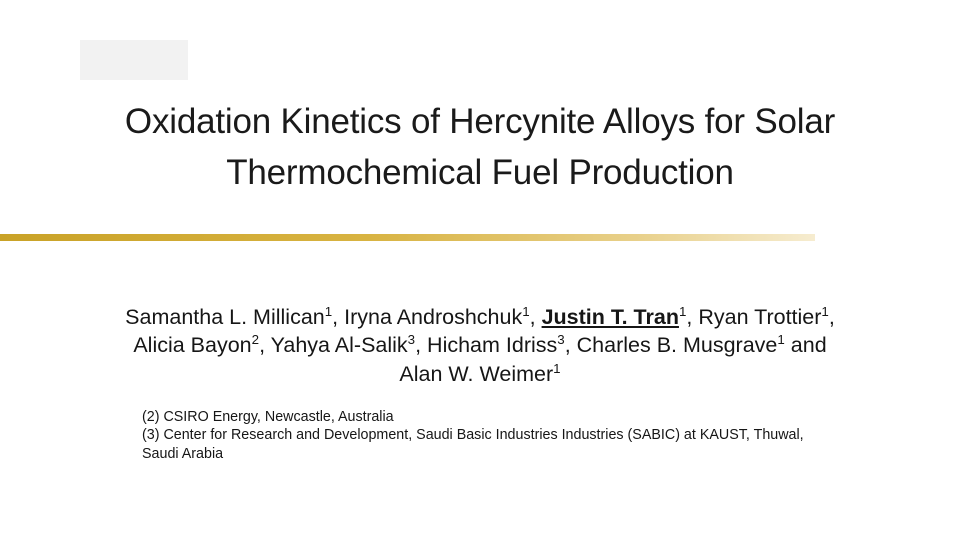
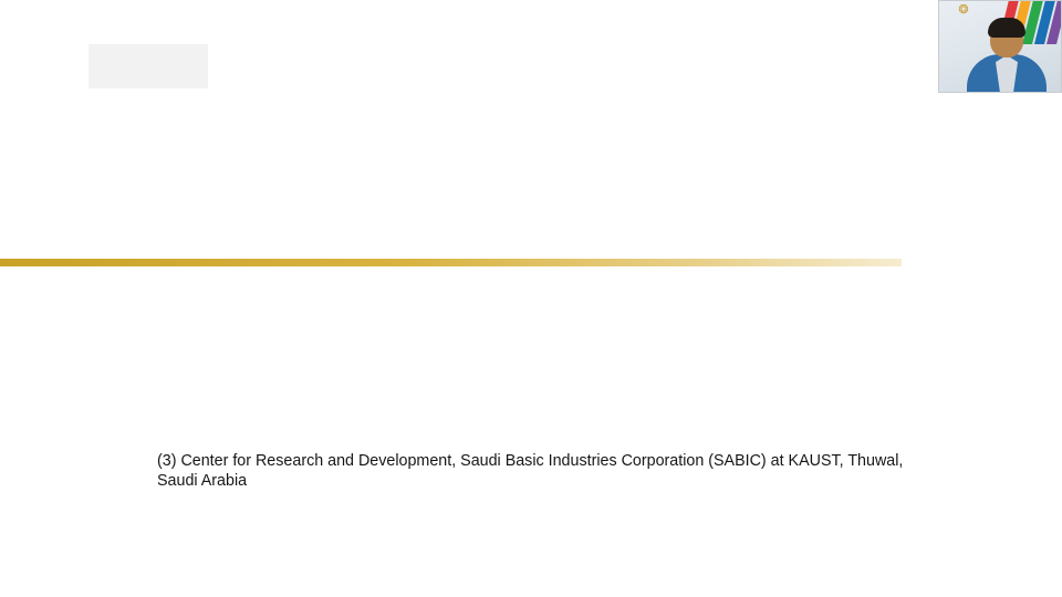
- Oxidation Kinetics of Hercynite Alloys for Solar Thermochemical Fuel Production
- Samantha L. Millican1, Iryna Androshchuk1, Justin T. Tran1, Ryan Trottier1, Alicia Bayon2, Yahya Al-Salik3, Hicham Idriss3, Charles B. Musgrave1 and Alan W. Weimer1
- (2) CSIRO Energy, Newcastle, Australia
- (3) Center for Research and Development, Saudi Basic Industries Industries (SABIC) at KAUST, Thuwal, Saudi Arabia
+ (3) Center for Research and Development, Saudi Basic Industries Corporation (SABIC) at KAUST, Thuwal, Saudi Arabia
+ ❂
